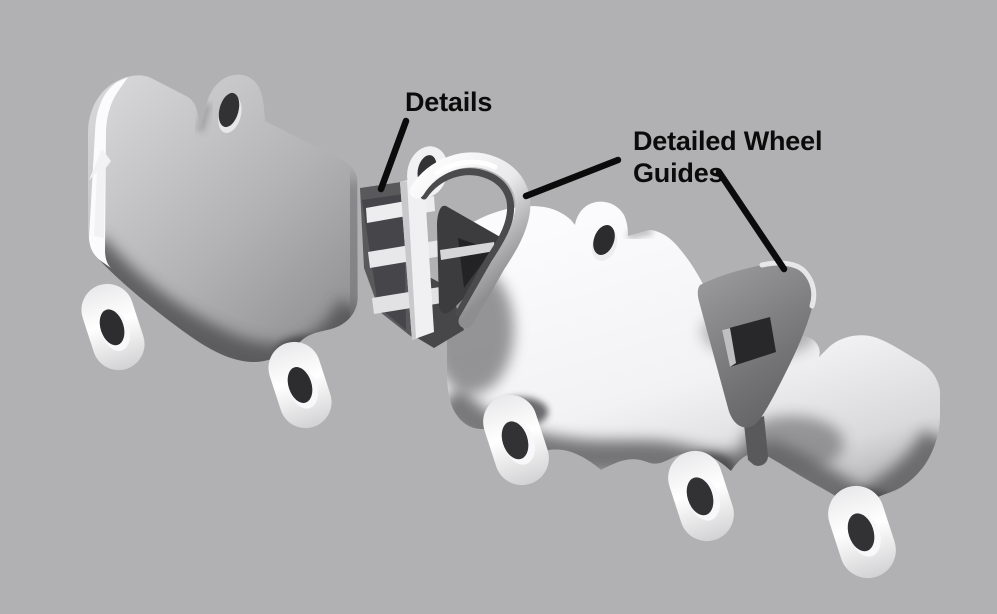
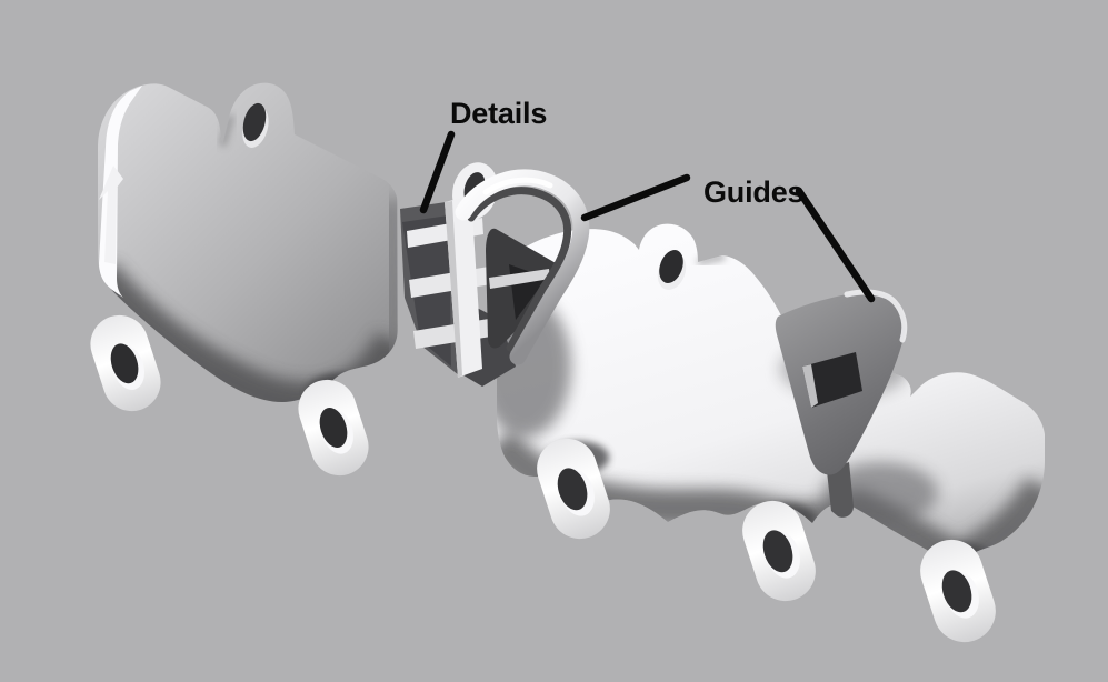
  Details
- Detailed Wheel
  Guides
